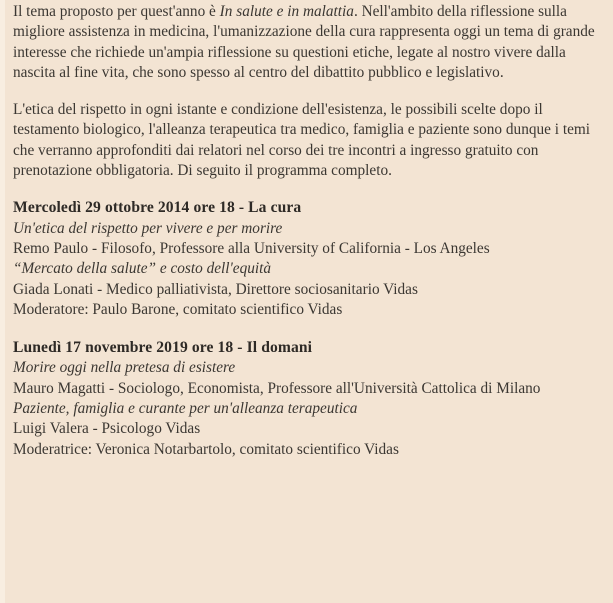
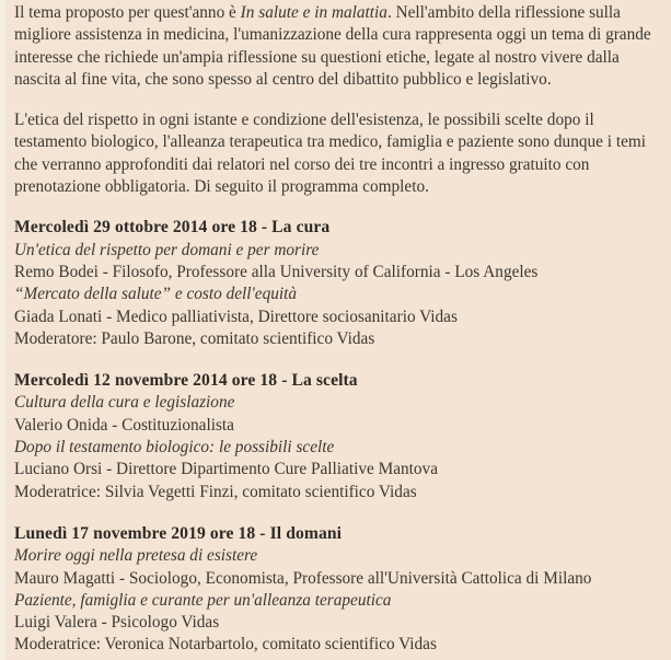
  Il tema proposto per quest'anno è In salute e in malattia. Nell'ambito della riflessione sulla migliore assistenza in medicina, l'umanizzazione della cura rappresenta oggi un tema di grande interesse che richiede un'ampia riflessione su questioni etiche, legate al nostro vivere dalla nascita al fine vita, che sono spesso al centro del dibattito pubblico e legislativo.
  L'etica del rispetto in ogni istante e condizione dell'esistenza, le possibili scelte dopo il testamento biologico, l'alleanza terapeutica tra medico, famiglia e paziente sono dunque i temi che verranno approfonditi dai relatori nel corso dei tre incontri a ingresso gratuito con prenotazione obbligatoria. Di seguito il programma completo.
  Mercoledì 29 ottobre 2014 ore 18 - La cura
- Un'etica del rispetto per vivere e per morire
+ Un'etica del rispetto per domani e per morire
- Remo Paulo - Filosofo, Professore alla University of California - Los Angeles
+ Remo Bodei - Filosofo, Professore alla University of California - Los Angeles
  “Mercato della salute” e costo dell'equità
  Giada Lonati - Medico palliativista, Direttore sociosanitario Vidas
  Moderatore: Paulo Barone, comitato scientifico Vidas
+ Mercoledì 12 novembre 2014 ore 18 - La scelta
+ Cultura della cura e legislazione
+ Valerio Onida - Costituzionalista
+ Dopo il testamento biologico: le possibili scelte
+ Luciano Orsi - Direttore Dipartimento Cure Palliative Mantova
+ Moderatrice: Silvia Vegetti Finzi, comitato scientifico Vidas
  Lunedì 17 novembre 2019 ore 18 - Il domani
  Morire oggi nella pretesa di esistere
  Mauro Magatti - Sociologo, Economista, Professore all'Università Cattolica di Milano
  Paziente, famiglia e curante per un'alleanza terapeutica
  Luigi Valera - Psicologo Vidas
  Moderatrice: Veronica Notarbartolo, comitato scientifico Vidas
